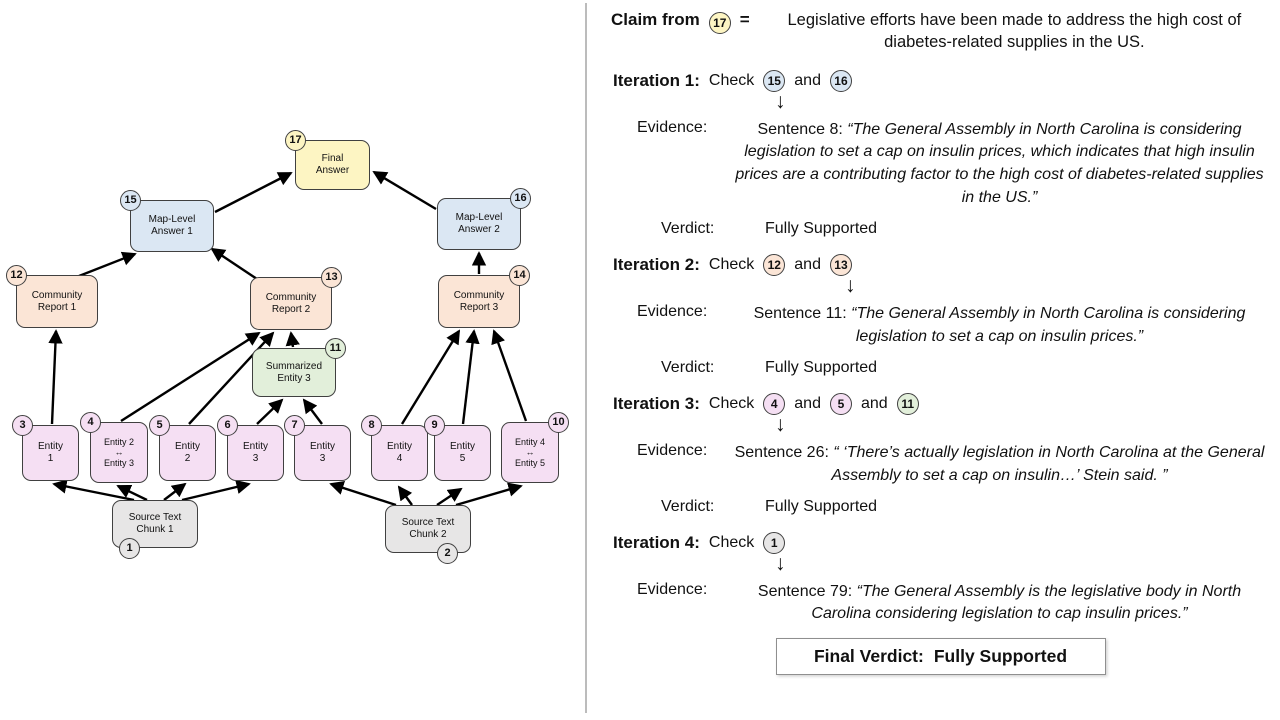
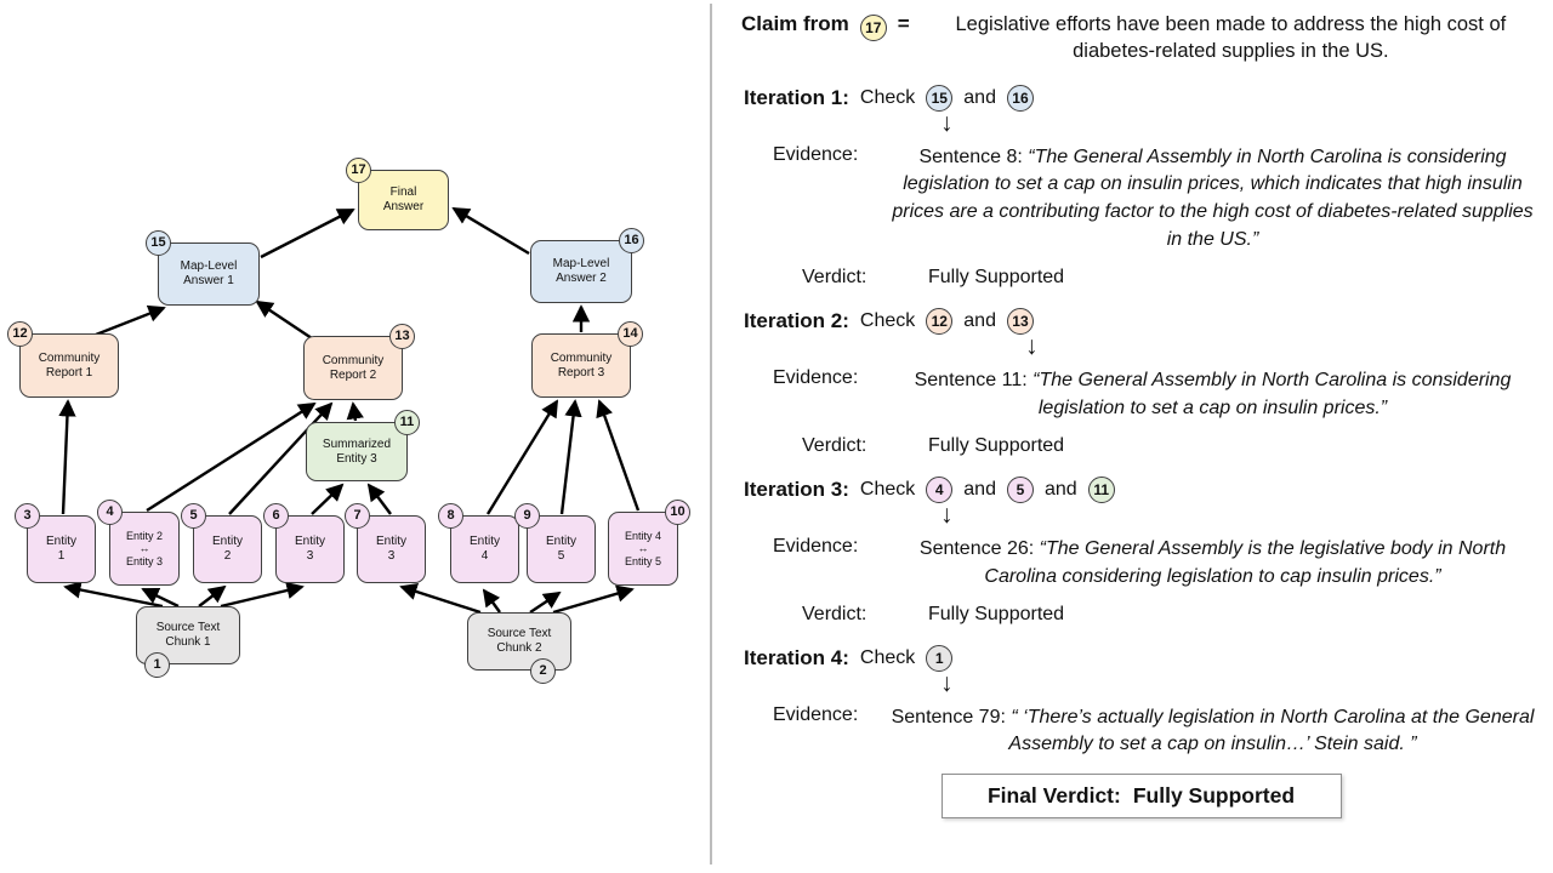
  17
  Final
  Answer
  15
  Map-Level
  Answer 1
  16
  Map-Level
  Answer 2
  12
  Community
  Report 1
  13
  Community
  Report 2
  14
  Community
  Report 3
  11
  Summarized
  Entity 3
  3
  Entity
  1
  4
  Entity 2
  ↔
  Entity 3
  5
  Entity
  2
  6
  Entity
  3
  7
  Entity
  3
  8
  Entity
  4
  9
  Entity
  5
  10
  Entity 4
  ↔
  Entity 5
  1
  Source Text
  Chunk 1
  2
  Source Text
  Chunk 2
  Claim from
  17
  =
  Legislative efforts have been made to address the high cost of diabetes-related supplies in the US.
  Iteration 1:
  Check
  15
  and
  16
  ↓
  Evidence:
  Sentence 8: “The General Assembly in North Carolina is considering legislation to set a cap on insulin prices, which indicates that high insulin prices are a contributing factor to the high cost of diabetes-related supplies in the US.”
  Verdict:
  Fully Supported
  Iteration 2:
  Check
  12
  and
  13
  ↓
  Evidence:
  Sentence 11: “The General Assembly in North Carolina is considering legislation to set a cap on insulin prices.”
  Verdict:
  Fully Supported
  Iteration 3:
  Check
  4
  and
  5
  and
  11
  ↓
  Evidence:
- Sentence 26: “ ‘There’s actually legislation in North Carolina at the General Assembly to set a cap on insulin…’ Stein said. ”
+ Sentence 26: “The General Assembly is the legislative body in North Carolina considering legislation to cap insulin prices.”
  Verdict:
  Fully Supported
  Iteration 4:
  Check
  1
  ↓
  Evidence:
- Sentence 79: “The General Assembly is the legislative body in North Carolina considering legislation to cap insulin prices.”
+ Sentence 79: “ ‘There’s actually legislation in North Carolina at the General Assembly to set a cap on insulin…’ Stein said. ”
  Final Verdict:
  Fully Supported
